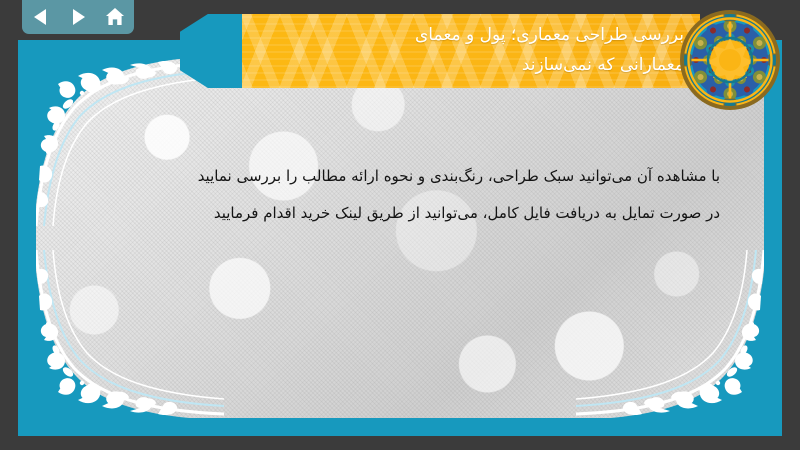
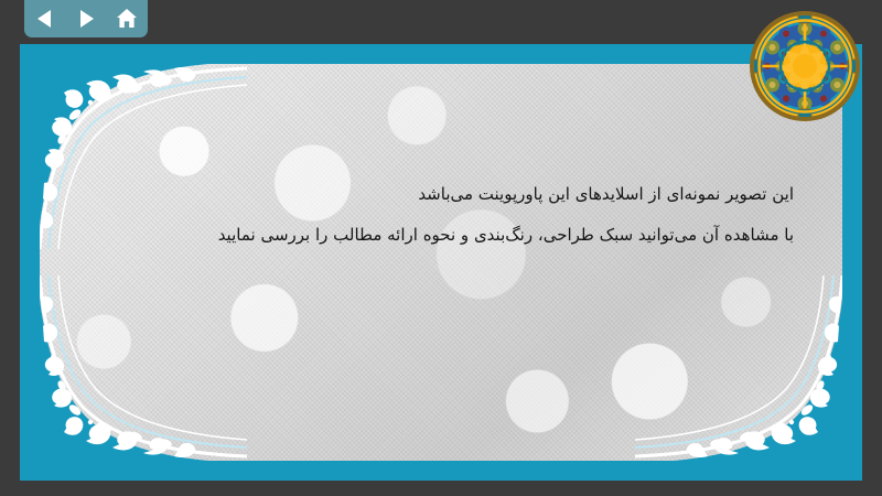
+ این تصویر نمونه‌ای از اسلایدهای این پاورپوینت می‌باشد
  با مشاهده آن میتوانید سبک طراحی، رنگ‌بندی و نحوه ارائه مطالب را بررسی نمایید
- در صورت تمایل به دریافت فایل کامل، می‌توانید از طریق لینک خرید اقدام فرمایید
- بررسی طراحی معماری؛ پول و معمای
- معمارانی که نمی‌سازند
